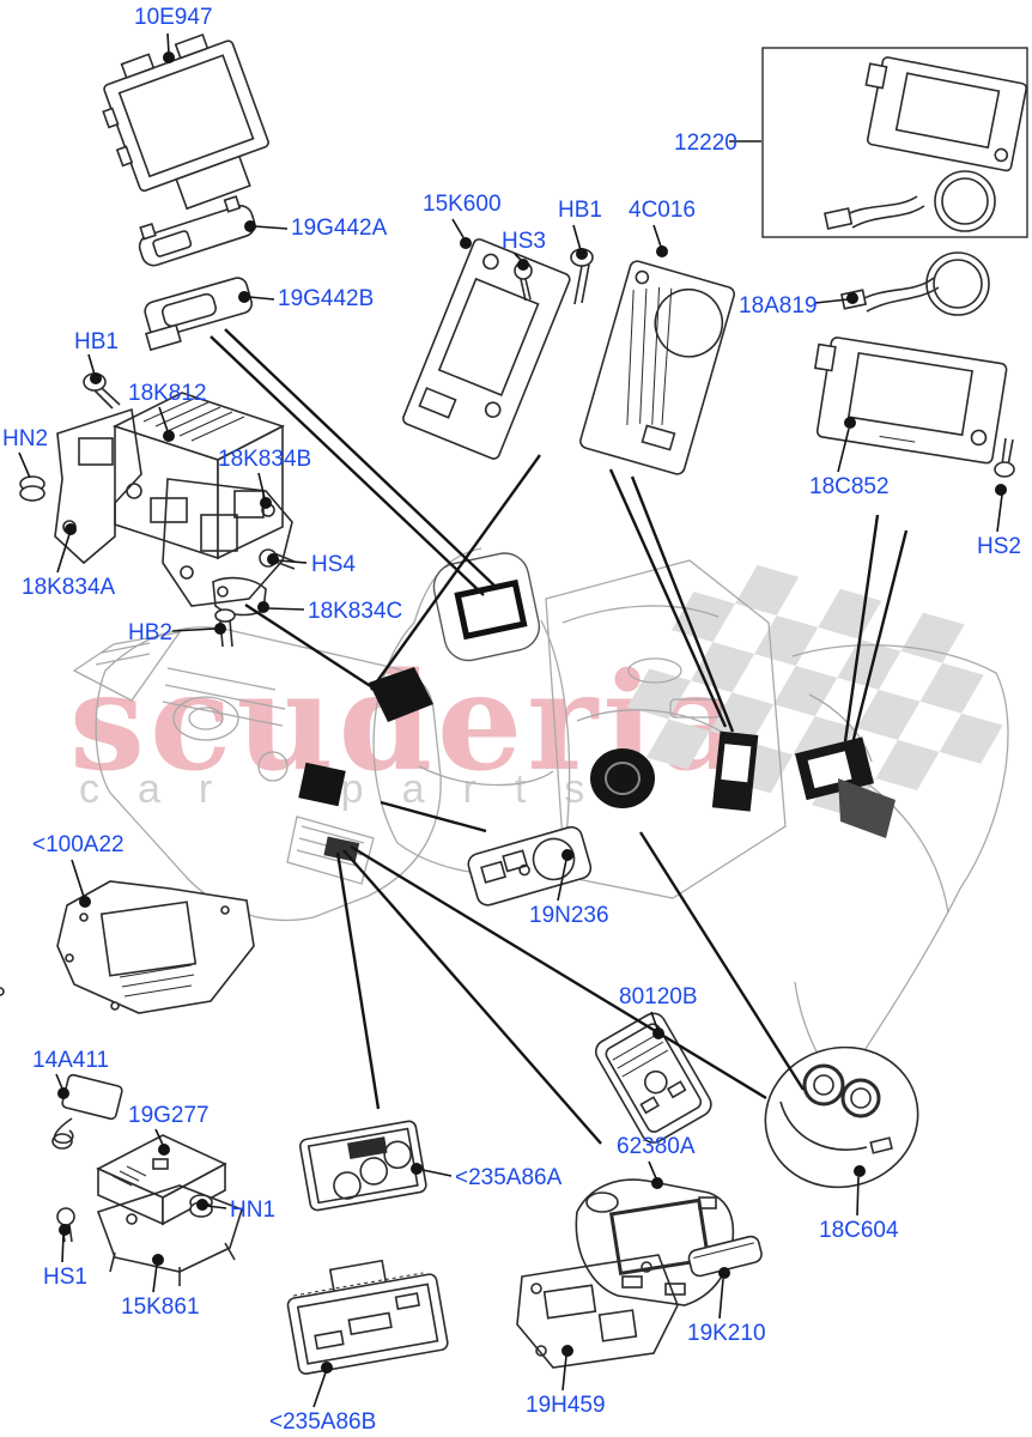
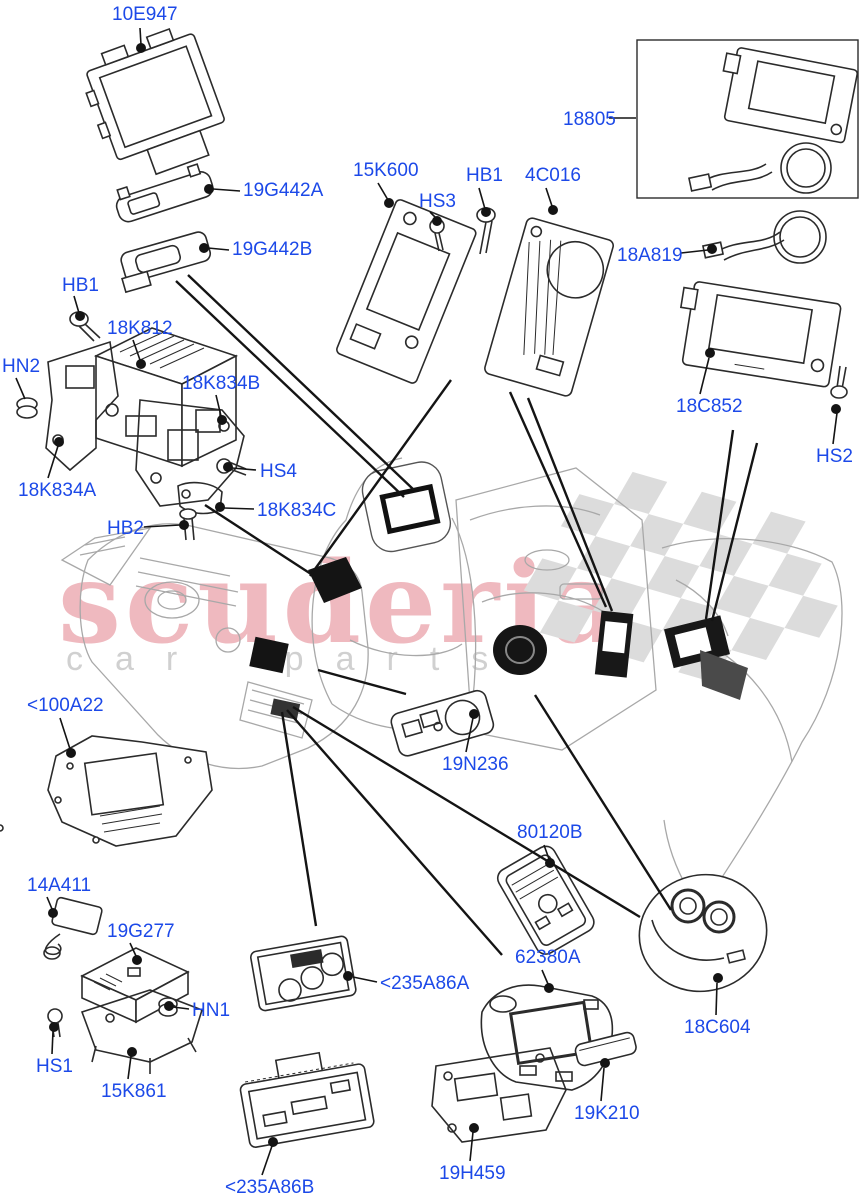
  scuderi
  ar part
  10E947
  19G442A
  19G442B
  15K600
  HS3
  HB1
  4C016
- 12220
+ 18805
  18A819
  HB1
  18K812
  HN2
  18K834B
  18K834A
  HS4
  18K834C
  HB2
  18C852
  HS2
  <100A22
  19N236
  80120B
  62380A
  14A411
  19G277
  HN1
  HS1
  15K861
  <235A86A
  <235A86B
  19K210
  19H459
  18C604
